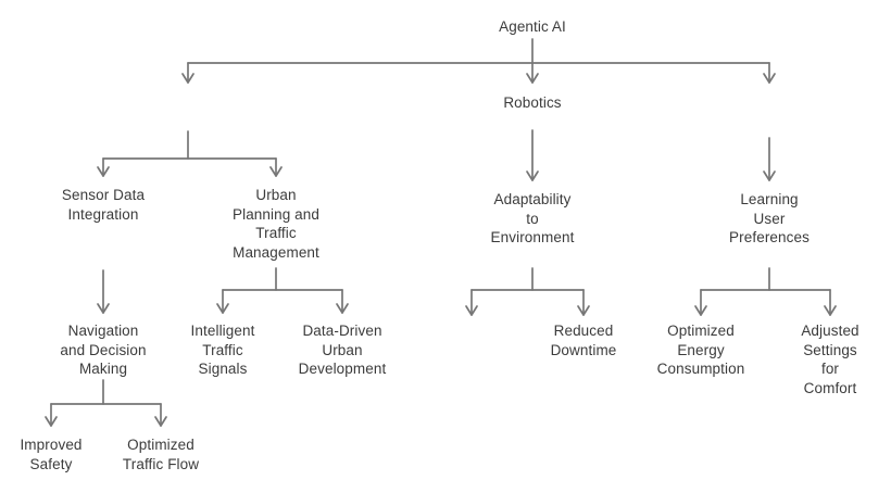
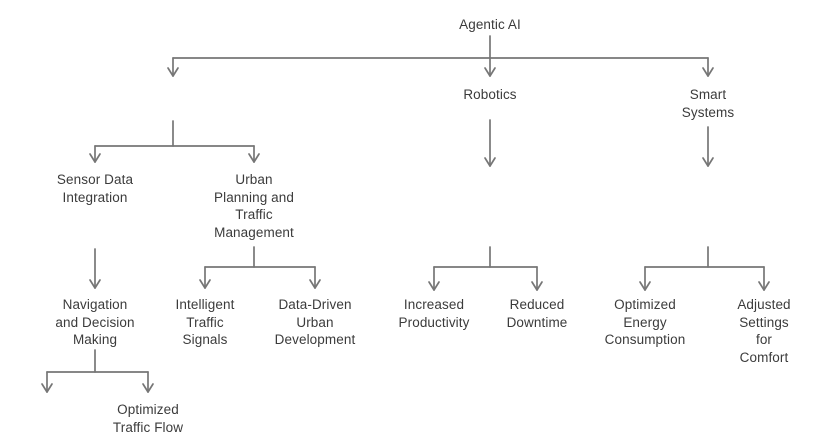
  Agentic AI
  Robotics
+ Smart
+ Systems
  Sensor Data
  Integration
  Urban
  Planning and
  Traffic
  Management
- Adaptability
- to
- Environment
- Learning
- User
- Preferences
  Navigation
  and Decision
  Making
  Intelligent
  Traffic
  Signals
  Data-Driven
  Urban
  Development
+ Increased
+ Productivity
  Reduced
  Downtime
  Optimized
  Energy
  Consumption
  Adjusted
  Settings for
  Comfort
- Improved
- Safety
  Optimized
  Traffic Flow
